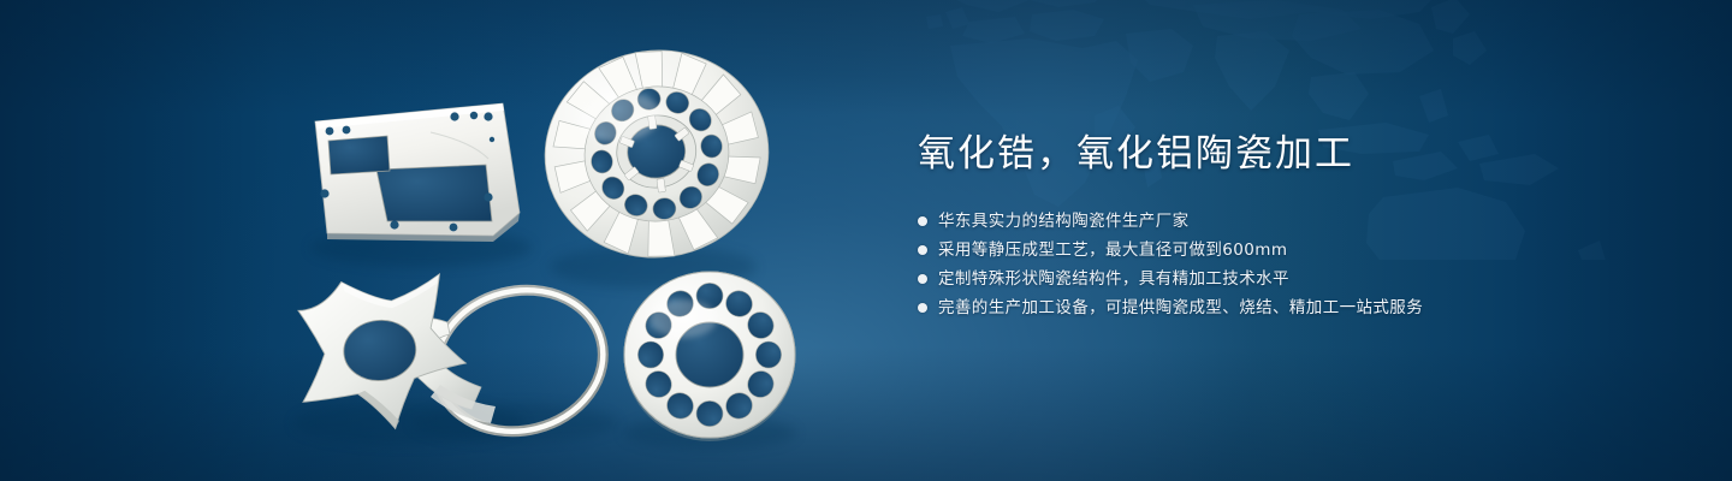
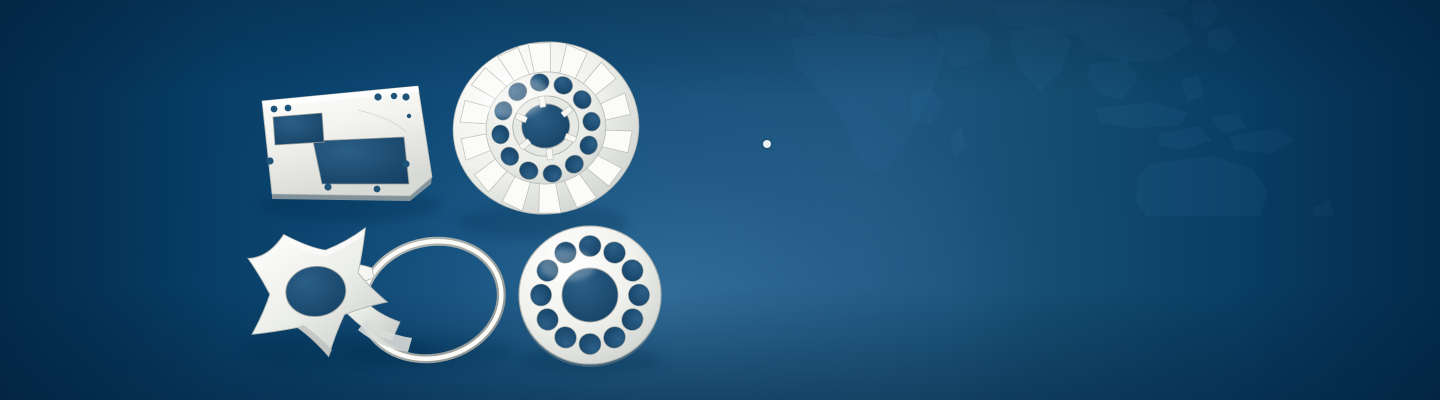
- 氧化锆，氧化铝陶瓷加工
- 华东具实力的结构陶瓷件生产厂家
- 采用等静压成型工艺，最大直径可做到600mm
- 定制特殊形状陶瓷结构件，具有精加工技术水平
- 完善的生产加工设备，可提供陶瓷成型、烧结、精加工一站式服务
